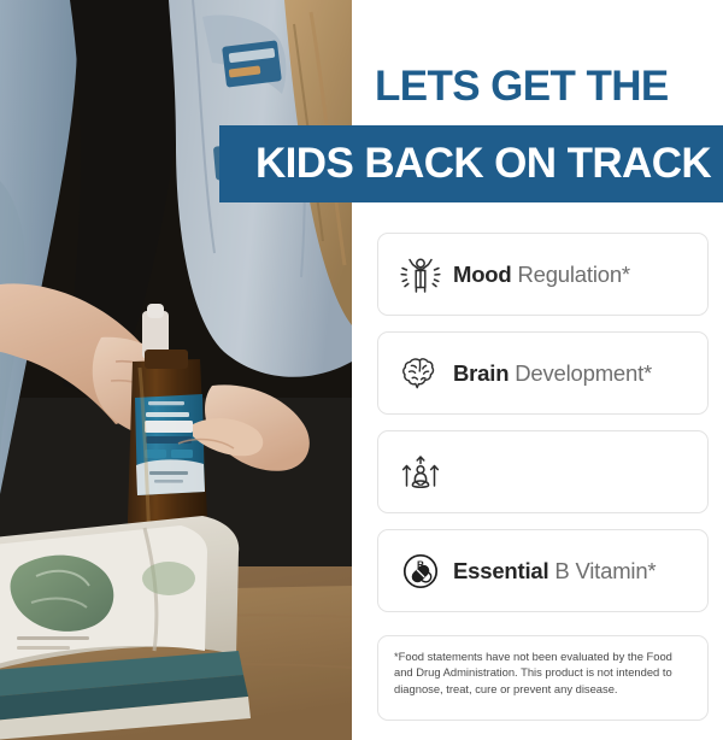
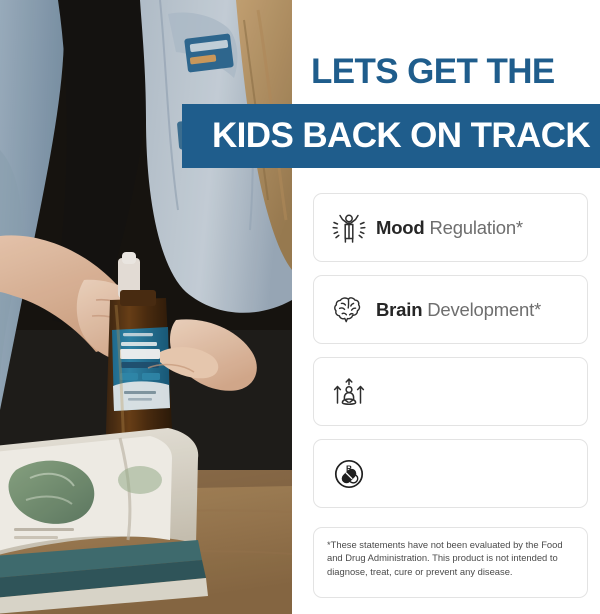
  LETS GET THE
  KIDS BACK ON TRACK
  Mood Regulation*
  Brain Development*
  B
- Essential B Vitamin*
- *Food statements have not been evaluated by the Food and Drug Administration. This product is not intended to diagnose, treat, cure or prevent any disease.
+ *These statements have not been evaluated by the Food and Drug Administration. This product is not intended to diagnose, treat, cure or prevent any disease.
